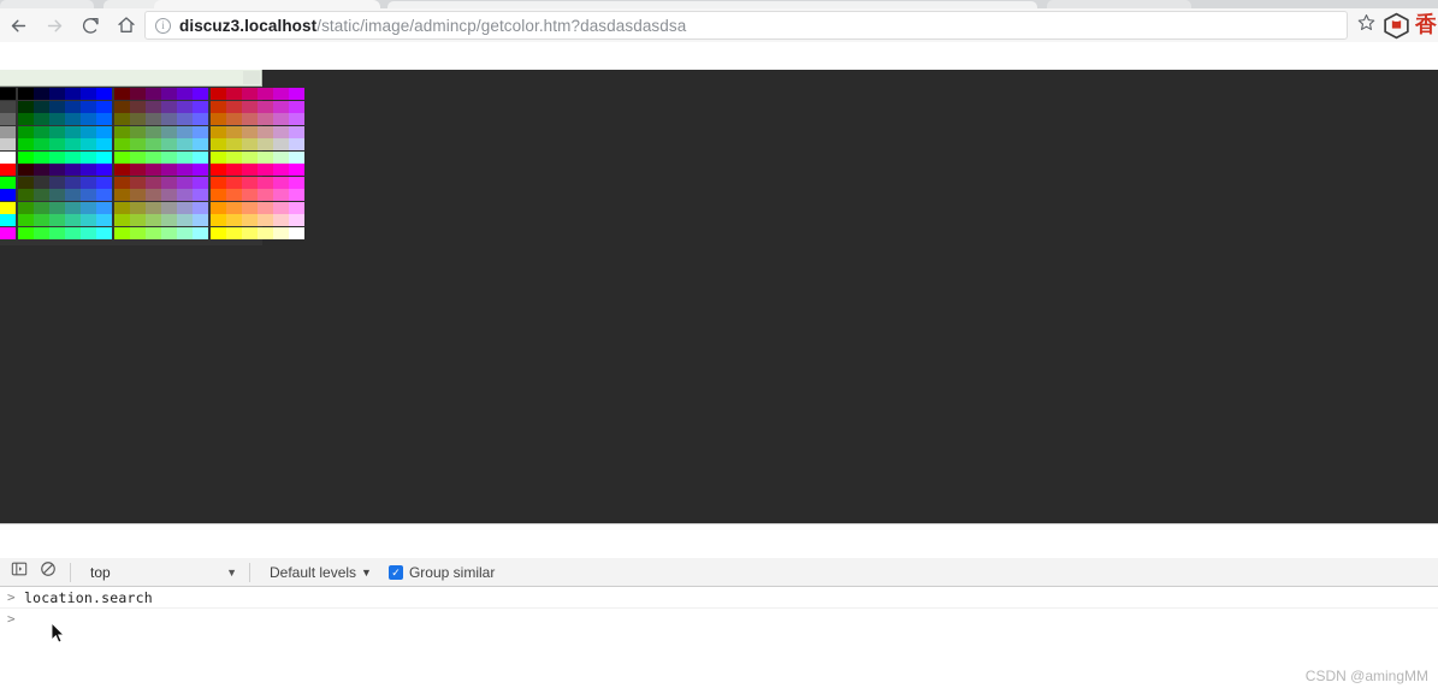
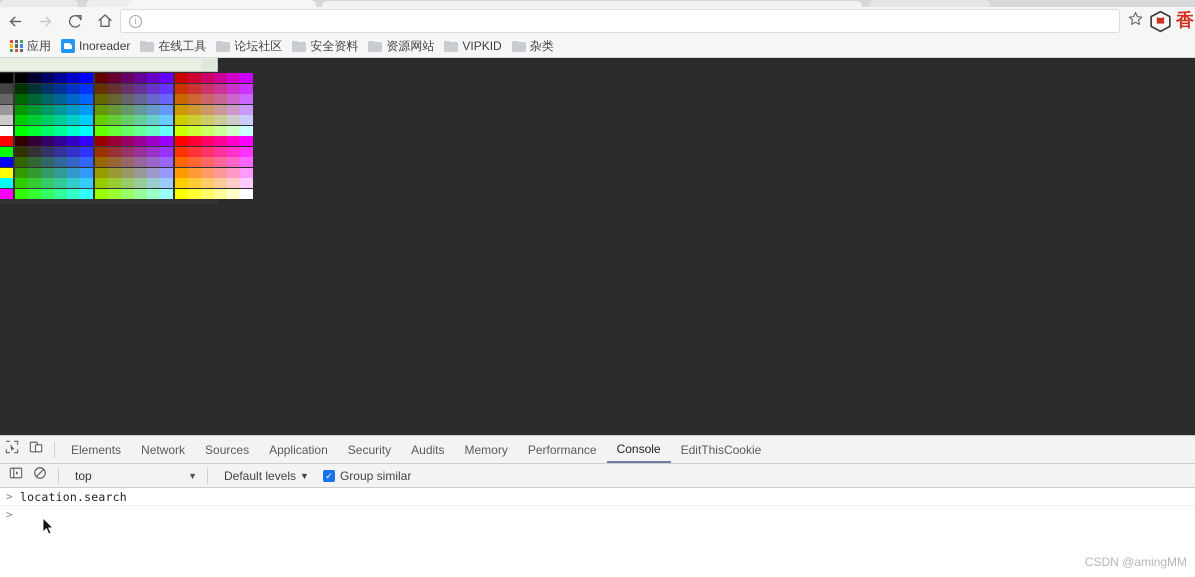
  i
- discuz3.localhost/static/image/admincp/getcolor.htm?dasdasdasdsa
  香
+ 应用
+ Inoreader
+ 在线工具
+ 论坛社区
+ 安全资料
+ 资源网站
+ VIPKID
+ 杂类
+ Elements
+ Network
+ Sources
+ Application
+ Security
+ Audits
+ Memory
+ Performance
+ Console
+ EditThisCookie
  top
  ▼
  Default levels
  ▼
  ✓
  Group similar
  >
  location.search
  >
  CSDN @amingMM
